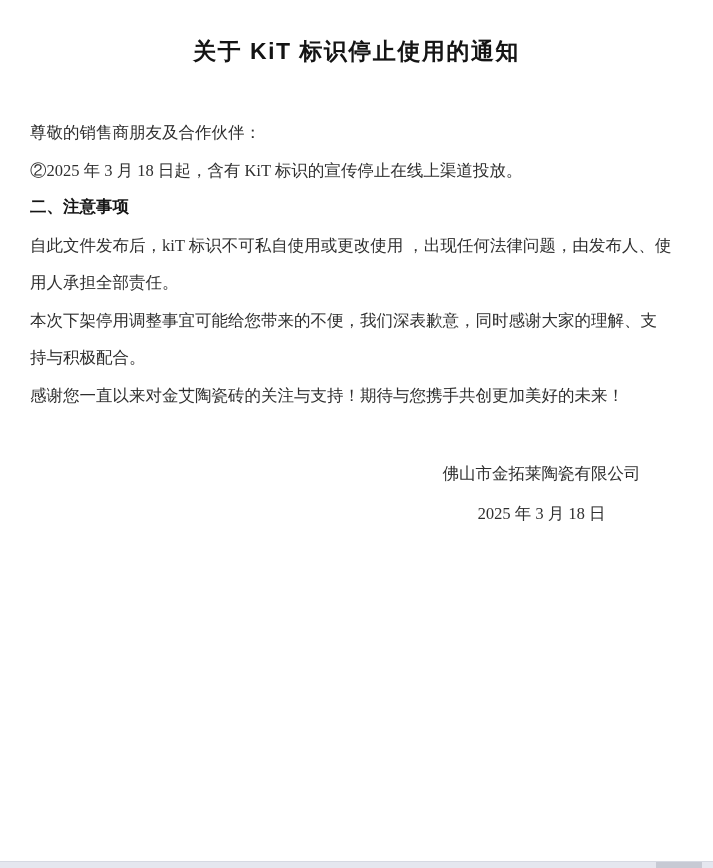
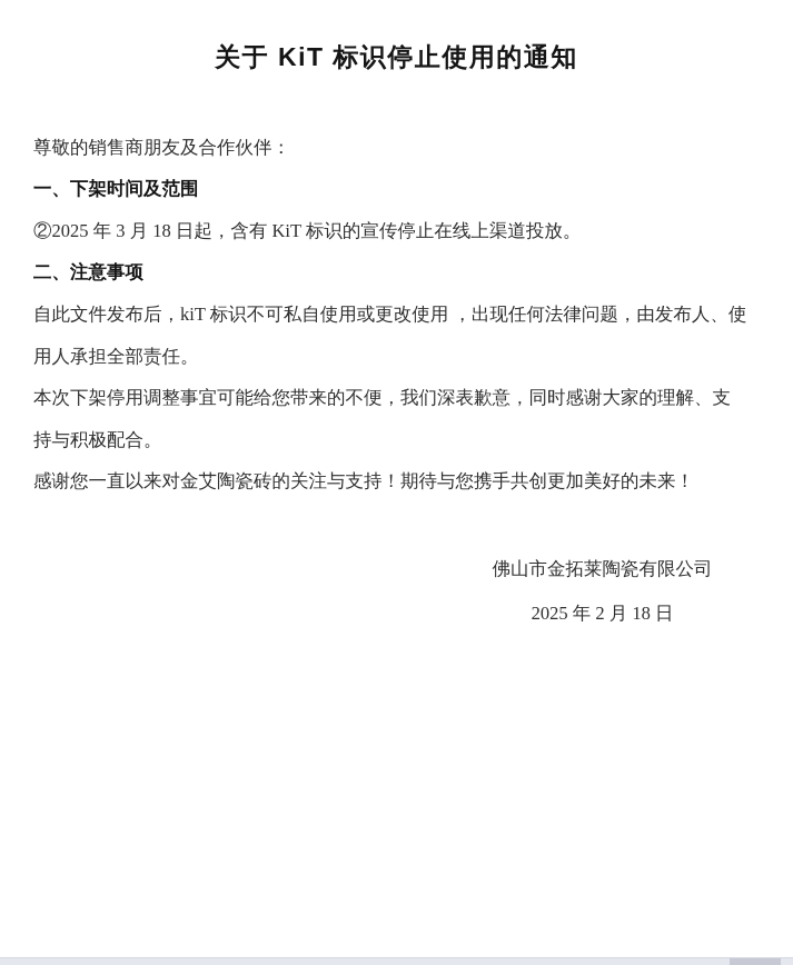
  关于 KiT 标识停止使用的通知
  尊敬的销售商朋友及合作伙伴：
+ 一、下架时间及范围
  ②2025 年 3 月 18 日起，含有 KiT 标识的宣传停止在线上渠道投放。
  二、注意事项
  自此文件发布后，kiT 标识不可私自使用或更改使用 ，出现任何法律问题，由发布人、使
  用人承担全部责任。
  本次下架停用调整事宜可能给您带来的不便，我们深表歉意，同时感谢大家的理解、支
  持与积极配合。
  感谢您一直以来对金艾陶瓷砖的关注与支持！期待与您携手共创更加美好的未来！
  佛山市金拓莱陶瓷有限公司
- 2025 年 3 月 18 日
+ 2025 年 2 月 18 日
